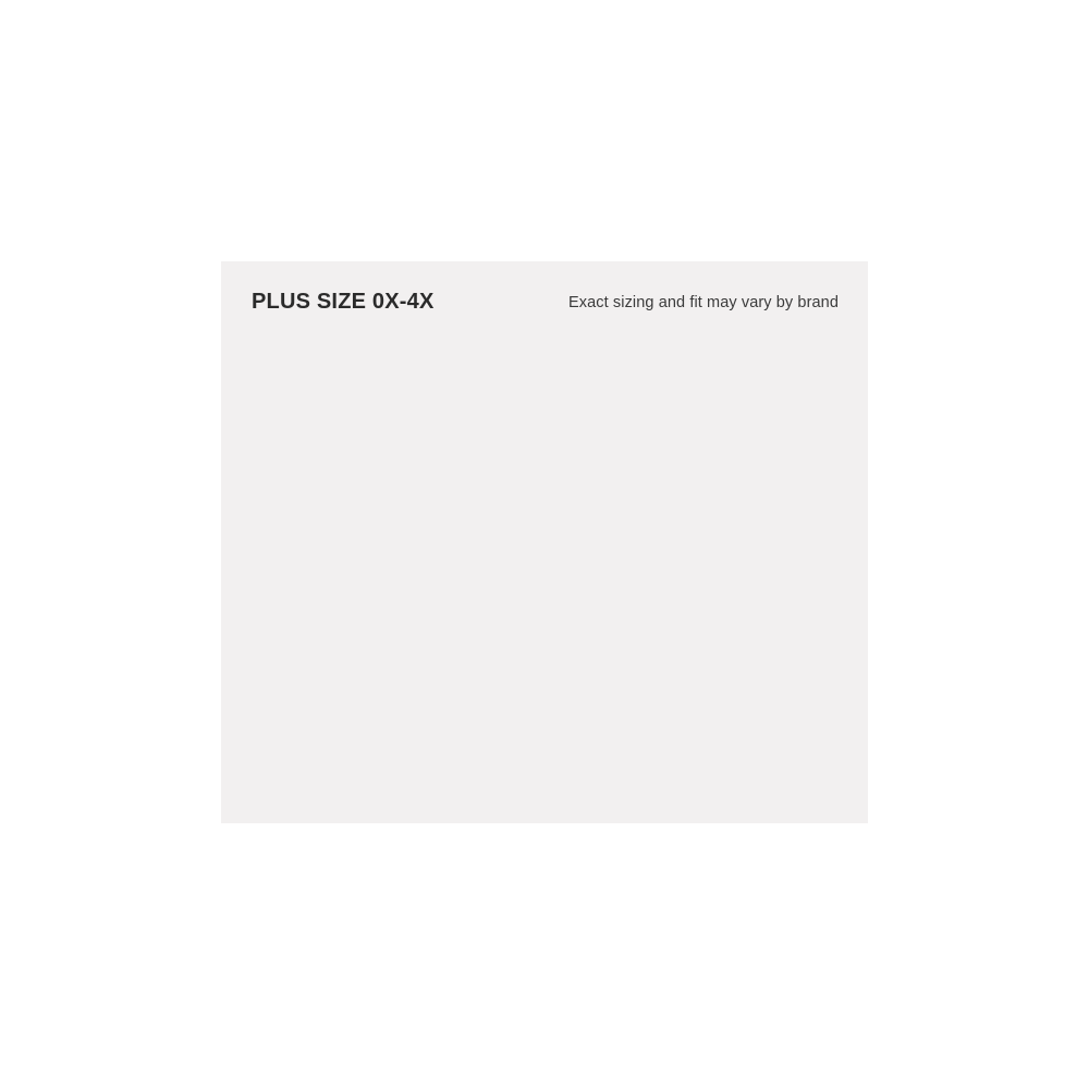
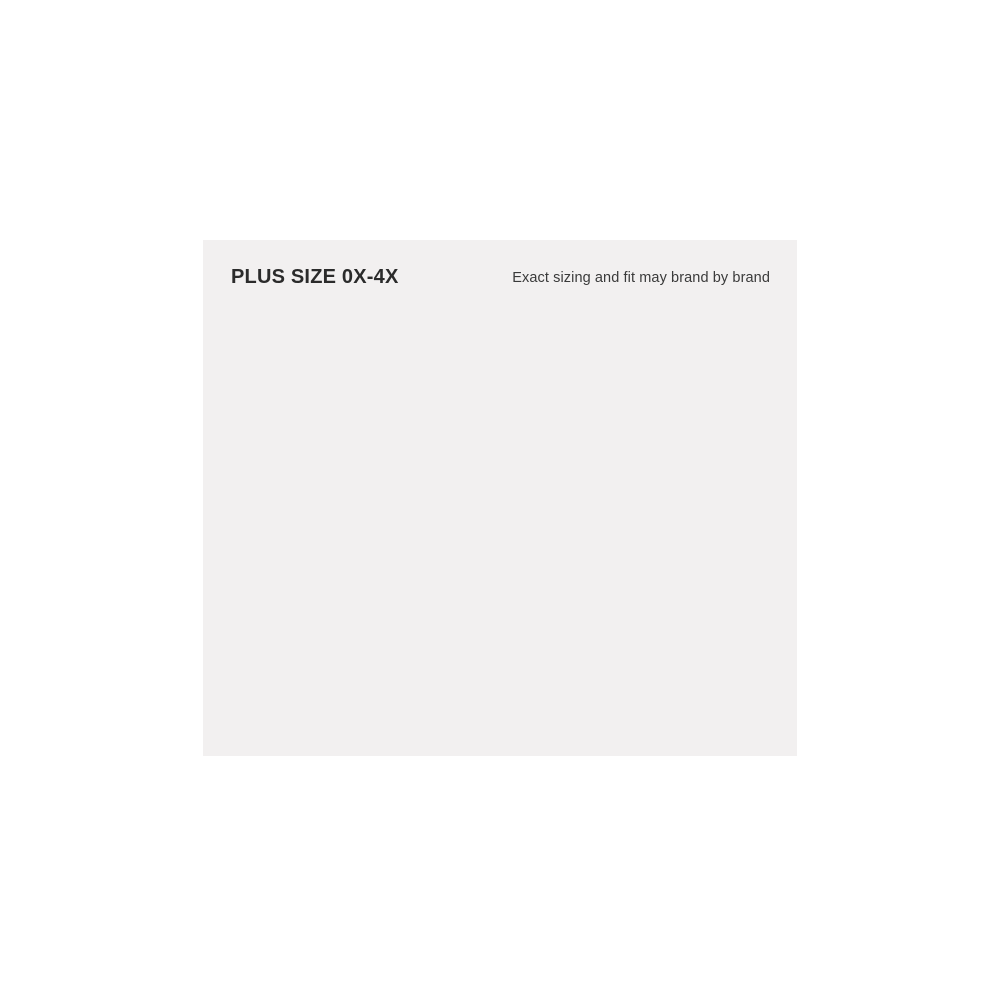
  PLUS SIZE 0X-4X
- Exact sizing and fit may vary by brand
+ Exact sizing and fit may brand by brand
